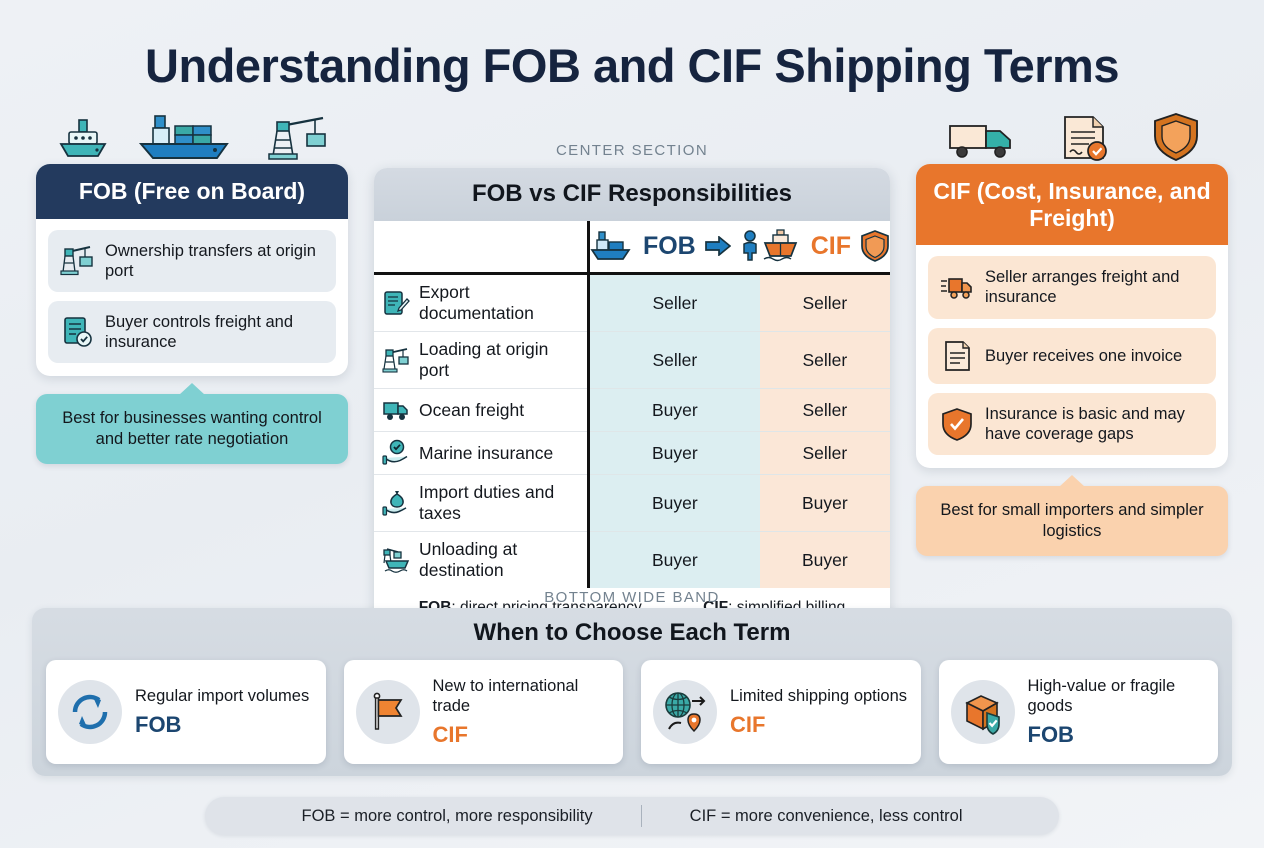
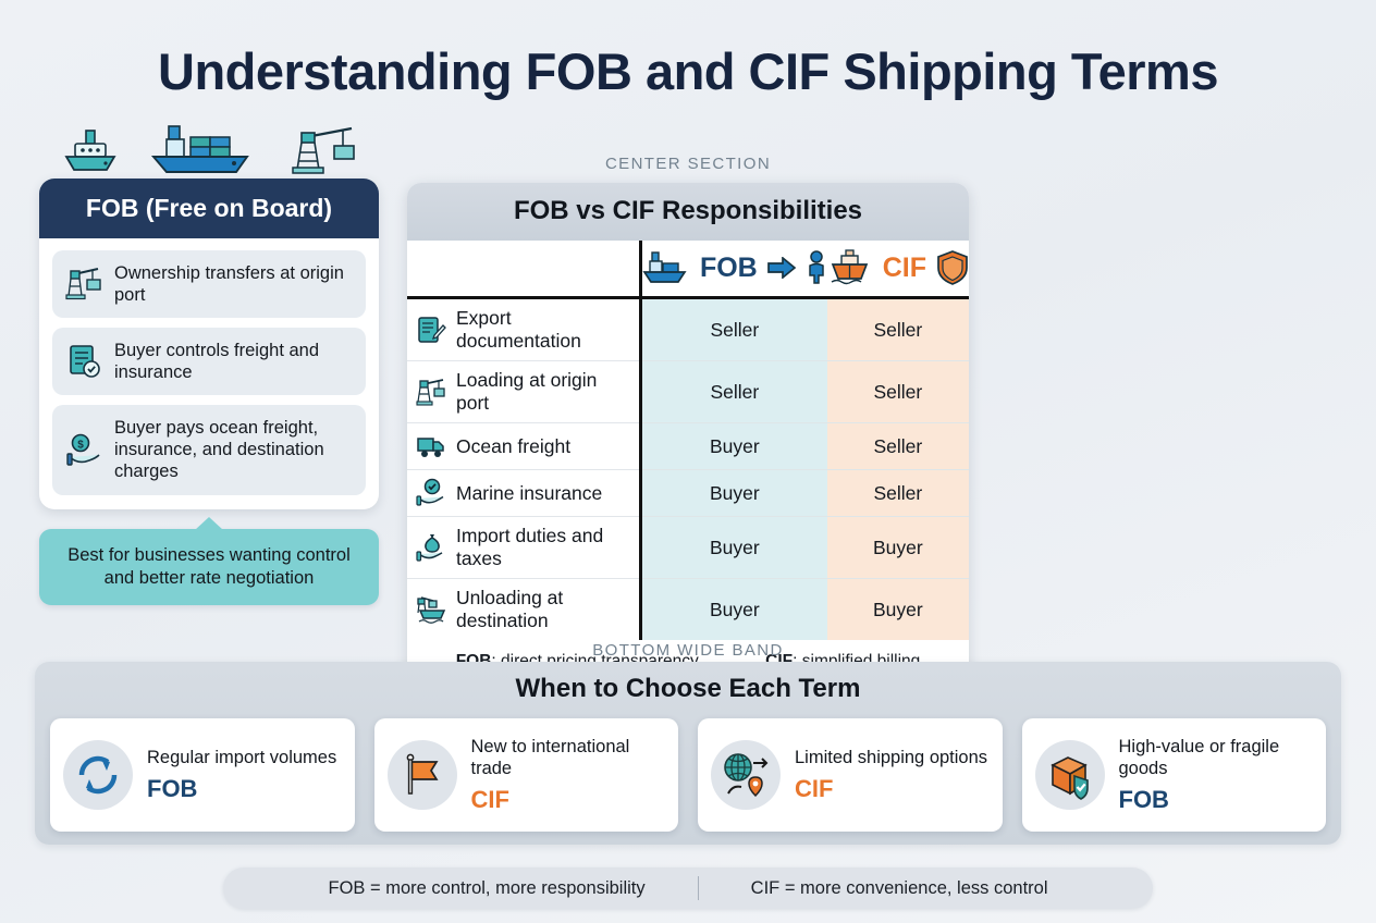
  Understanding FOB and CIF Shipping Terms
  FOB (Free on Board)
  Ownership transfers at origin port
  Buyer controls freight and insurance
+ $
+ Buyer pays ocean freight, insurance, and destination charges
  Best for businesses wanting control and better rate negotiation
  CENTER SECTION
  FOB vs CIF Responsibilities
  	FOB	CIF
  Export documentation	Seller	Seller
  Loading at origin port	Seller	Seller
  Ocean freight	Buyer	Seller
  Marine insurance	Buyer	Seller
  Import duties and taxes	Buyer	Buyer
  Unloading at destination	Buyer	Buyer
- CIF (Cost, Insurance, and Freight)
- Seller arranges freight and insurance
- Buyer receives one invoice
- Insurance is basic and may have coverage gaps
- Best for small importers and simpler logistics
  BOTTOM WIDE BAND
  When to Choose Each Term
  Regular import volumes
  FOB
  New to international trade
  CIF
  Limited shipping options
  CIF
  High-value or fragile goods
  FOB
  FOB = more control, more responsibility
  CIF = more convenience, less control
